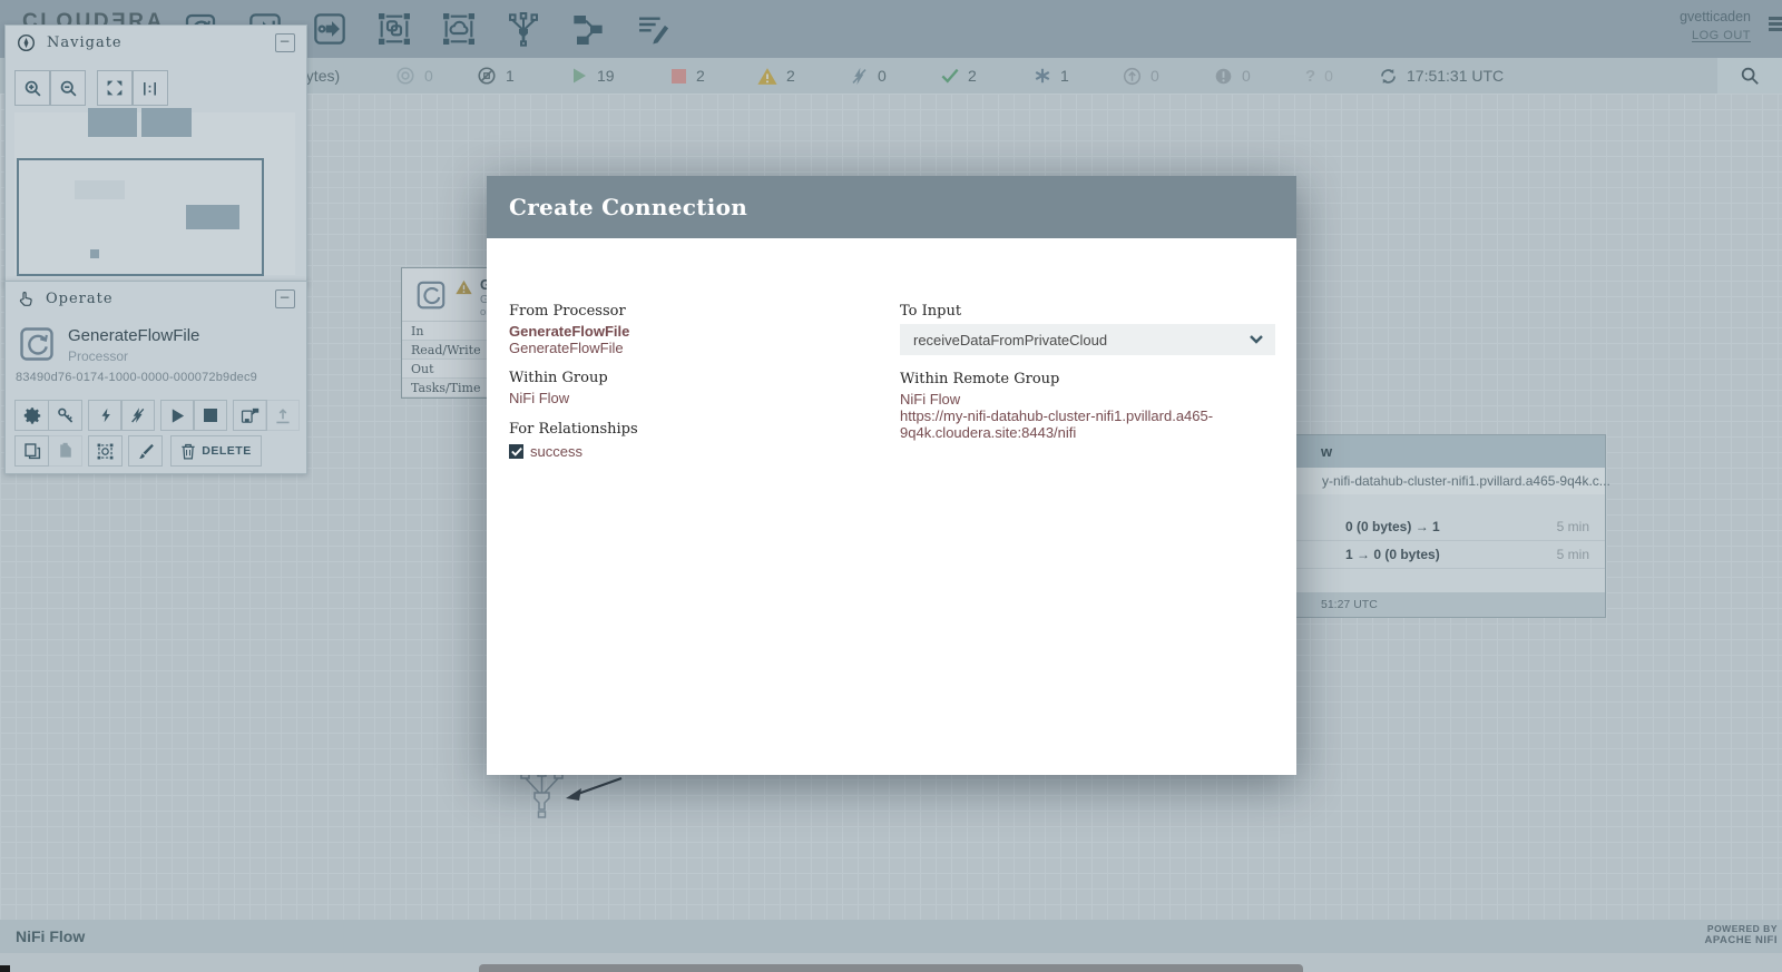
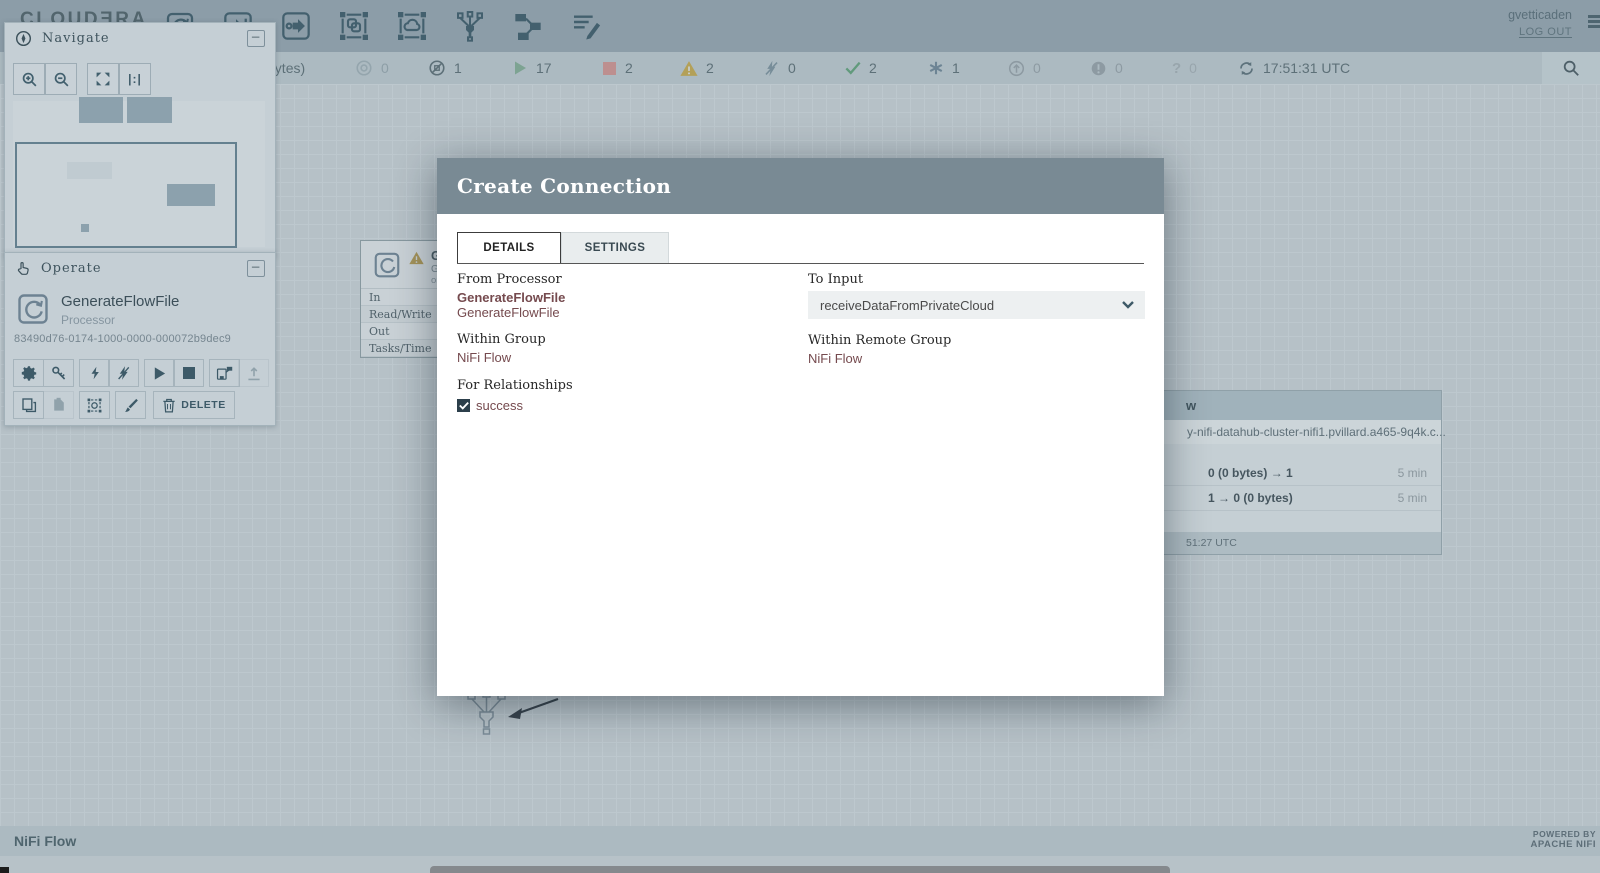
  CLOUDƎRA
  gvetticaden
  LOG OUT
  0
  1
- 19
+ 17
  2
  2
  0
  2
  1
  0
  0
  17:51:31 UTC
  In
  Read/Write
  Out
  Tasks/Time
  w
  y-nifi-datahub-cluster-nifi1.pvillard.a465-9q4k.c...
  0 (0 bytes) → 1
  5 min
  1 → 0 (0 bytes)
  5 min
  51:27 UTC
  Navigate
  −
  |:|
  Operate
  −
  GenerateFlowFile
  Processor
  83490d76-0174-1000-0000-000072b9dec9
  DELETE
  Create Connection
+ DETAILS
+ SETTINGS
  From Processor
  GenerateFlowFile
  GenerateFlowFile
  Within Group
  NiFi Flow
  For Relationships
  success
  To Input
  receiveDataFromPrivateCloud
  Within Remote Group
  NiFi Flow
- https://my-nifi-datahub-cluster-nifi1.pvillard.a465-9q4k.cloudera.site:8443/nifi
  NiFi Flow
  POWERED BY
  APACHE NIFI
